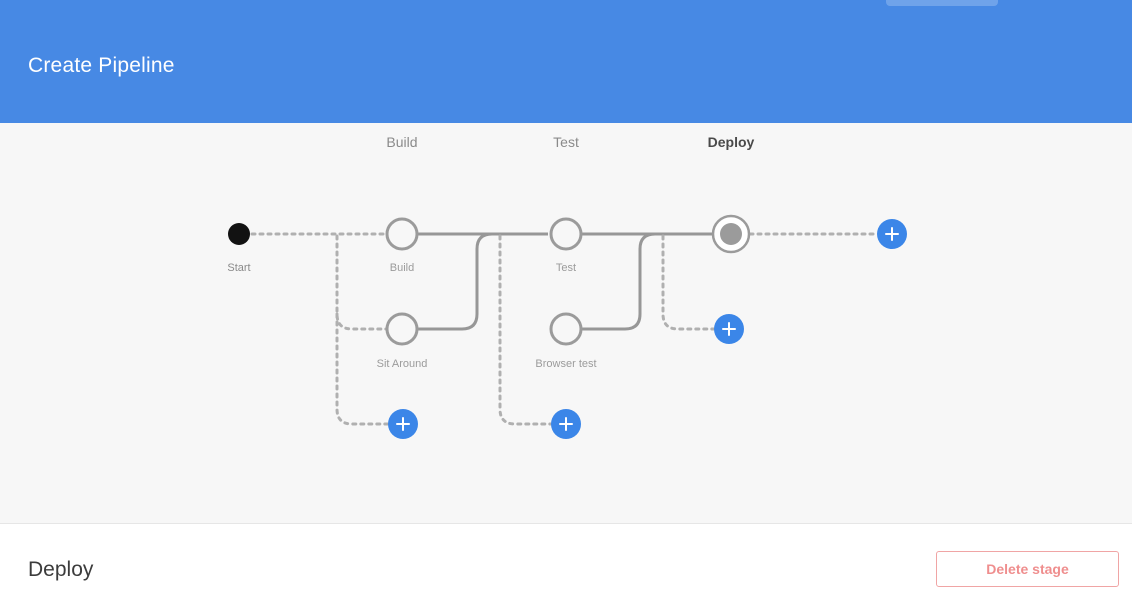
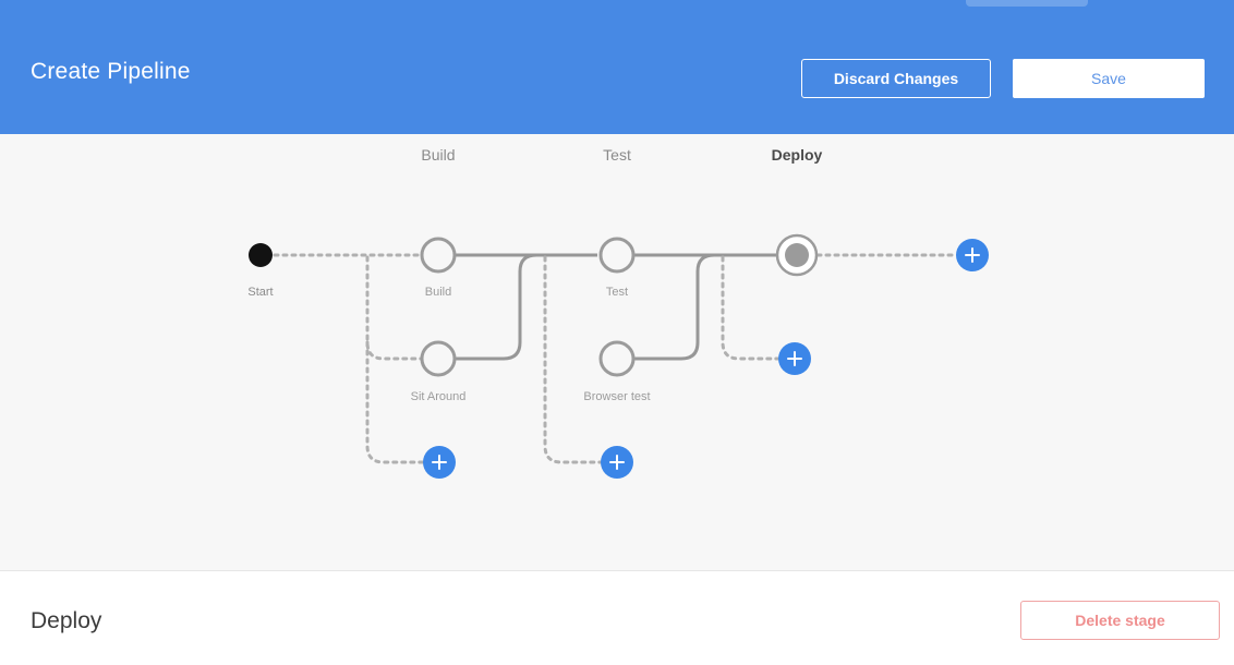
  Create Pipeline
+ Discard Changes
+ Save
  Build
  Test
  Deploy
  Start
  Build
  Sit Around
  Test
  Browser test
  Deploy
  Delete stage
